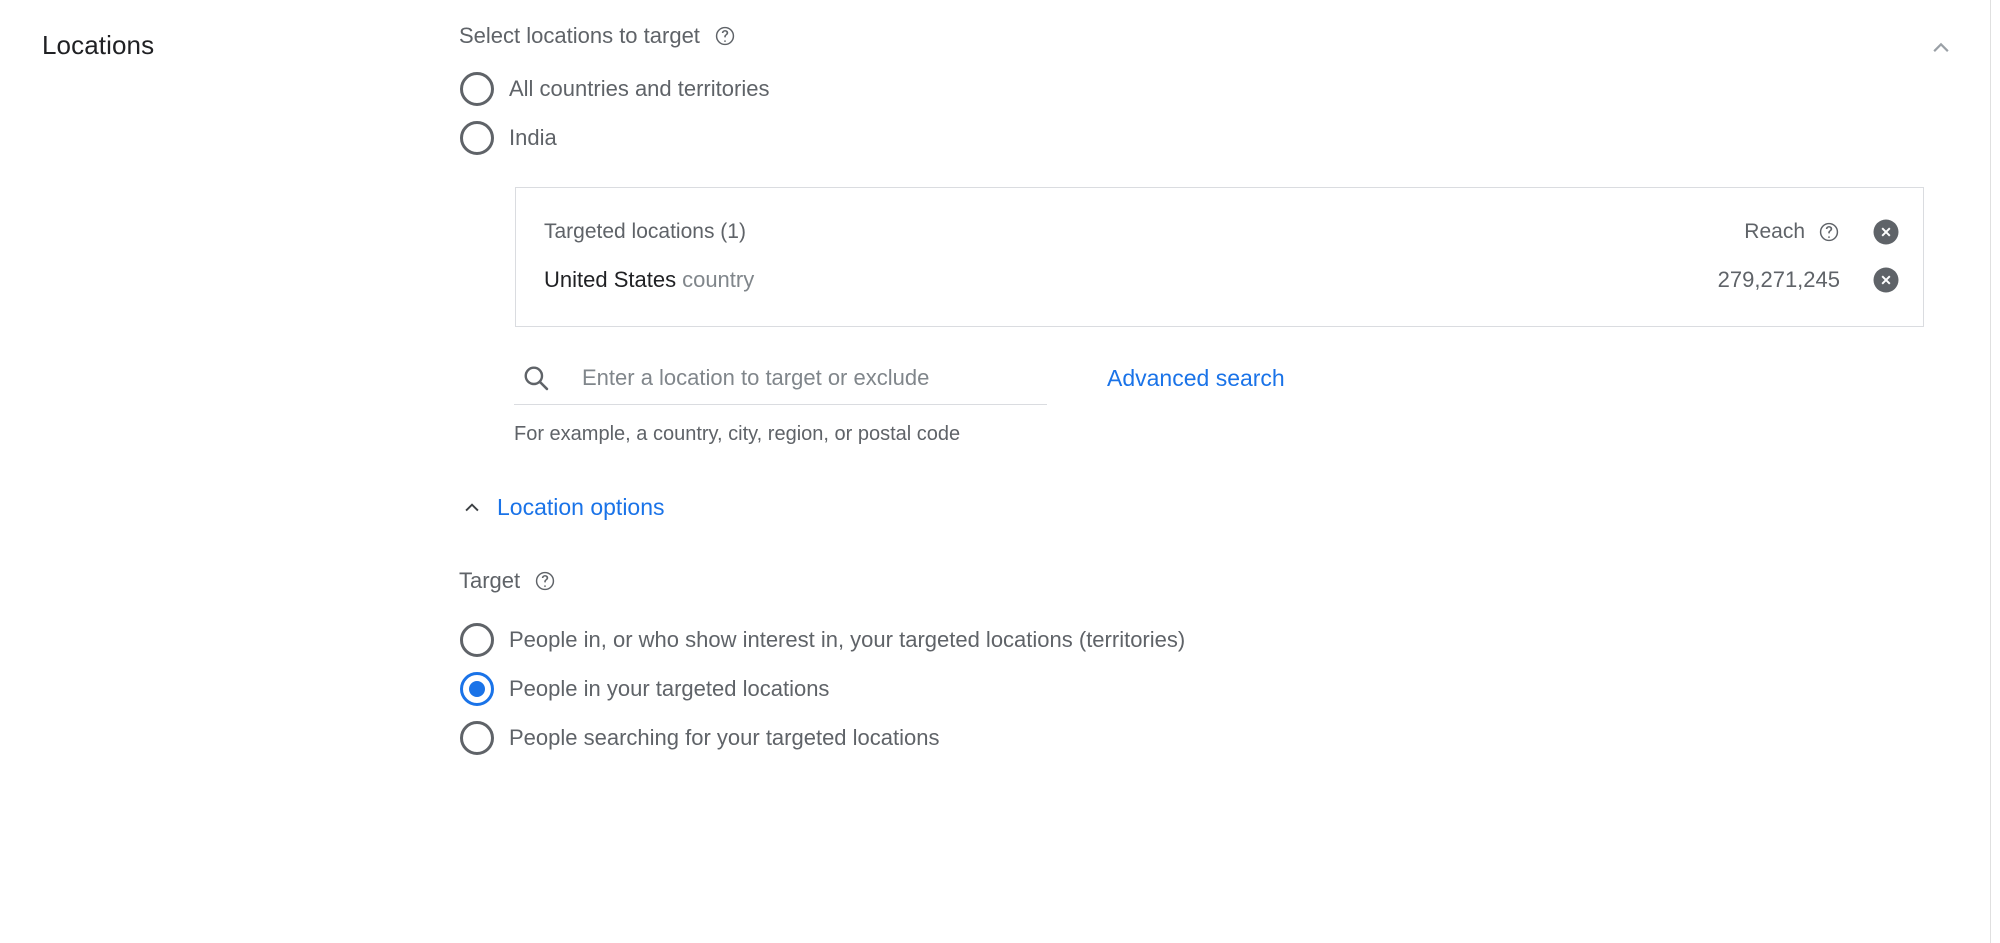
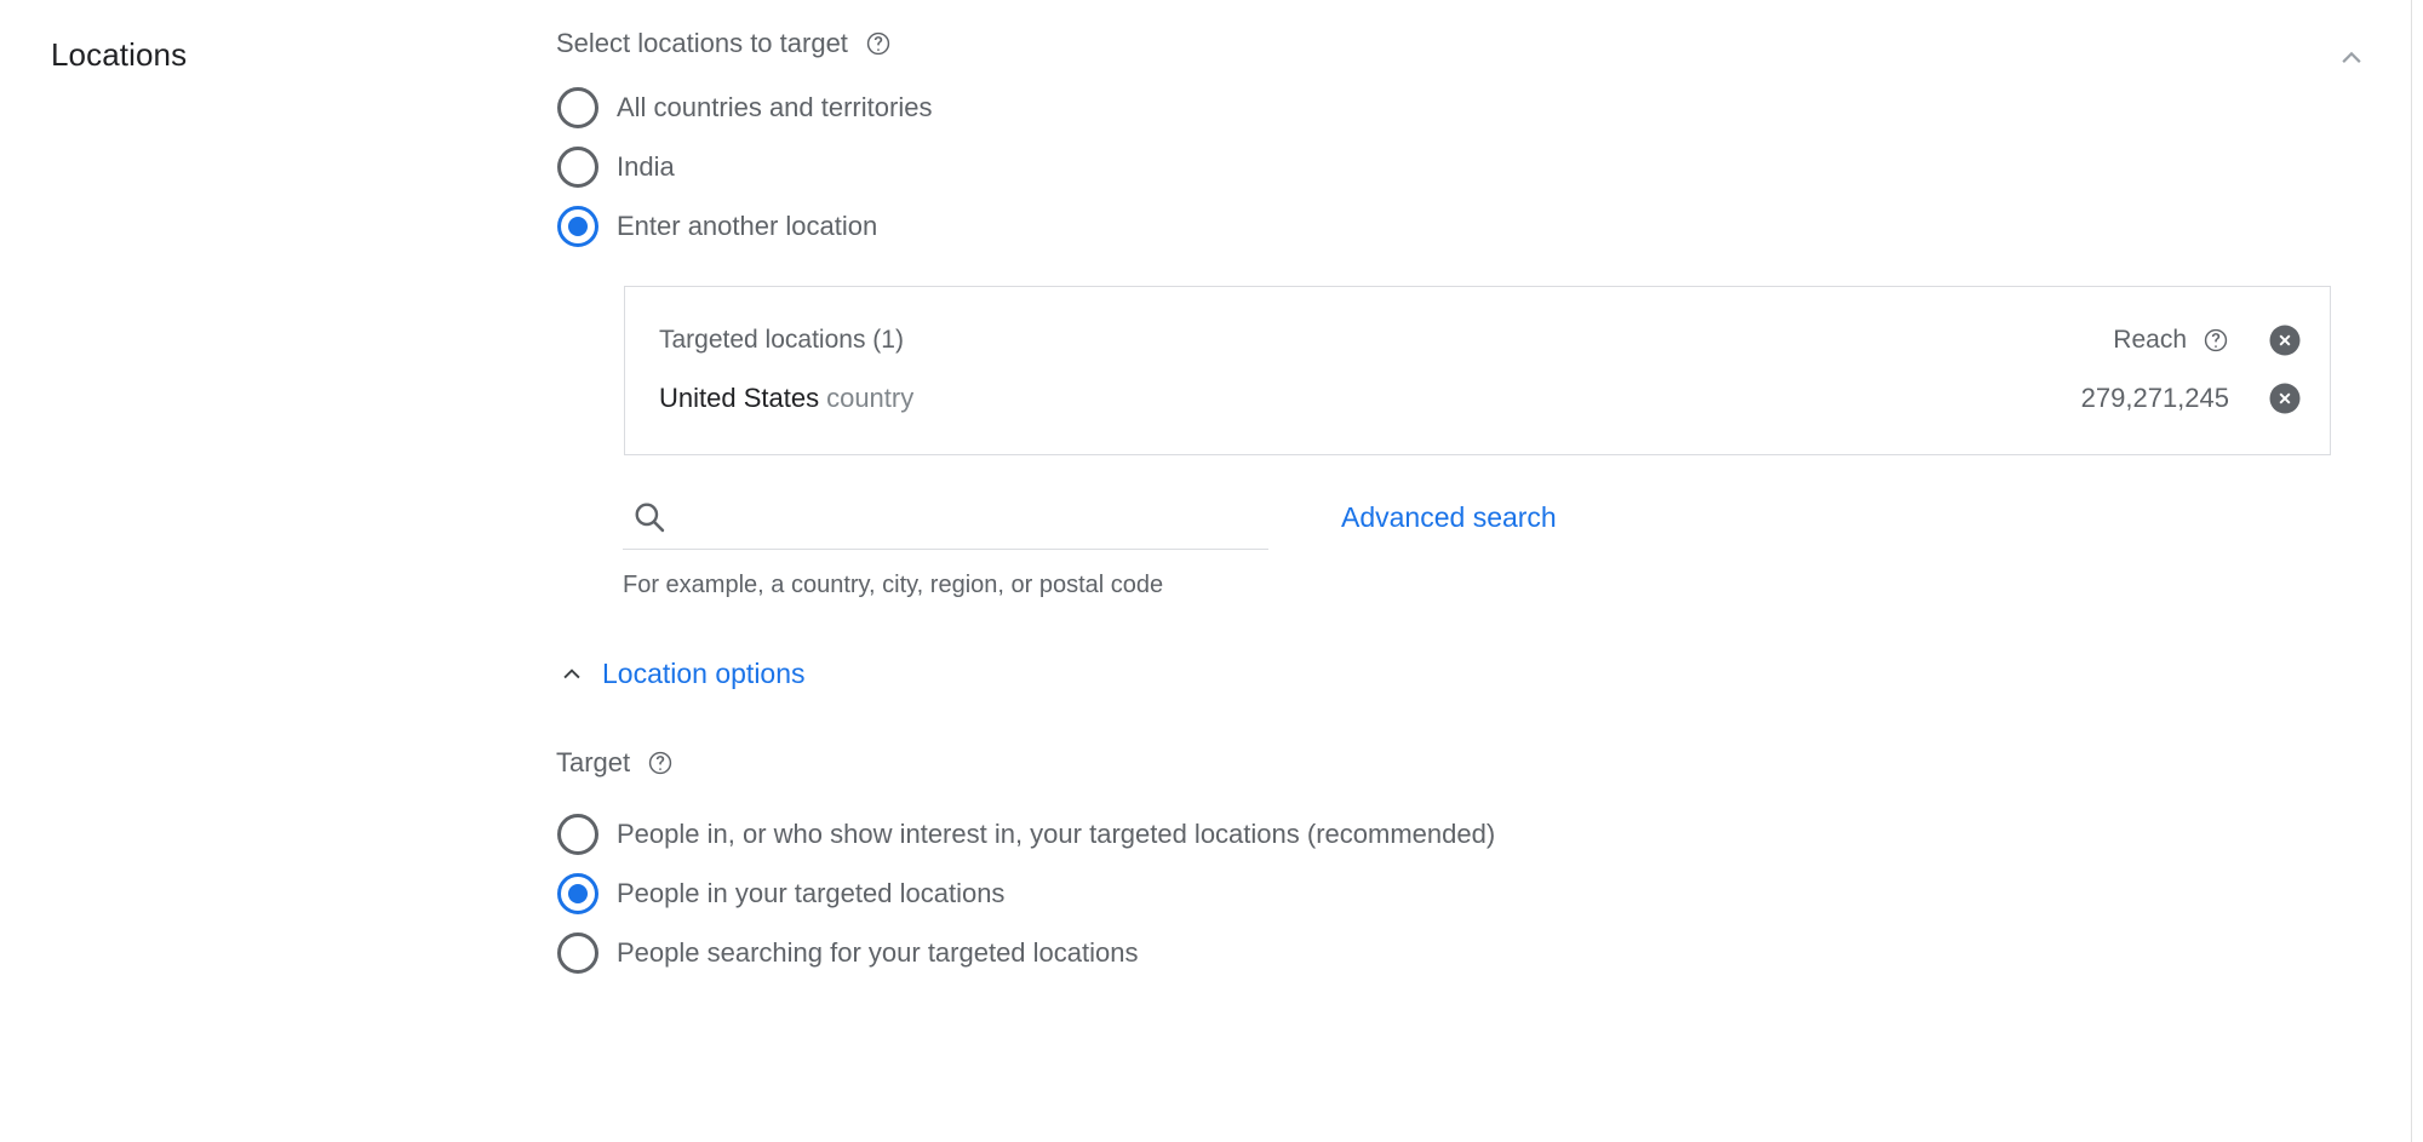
  Locations
  Select locations to target
  All countries and territories
  India
+ Enter another location
  Targeted locations (1)
  Reach
  United States country
  279,271,245
- Enter a location to target or exclude
  For example, a country, city, region, or postal code
  Advanced search
  Location options
  Target
- People in, or who show interest in, your targeted locations (territories)
+ People in, or who show interest in, your targeted locations (recommended)
  People in your targeted locations
  People searching for your targeted locations
